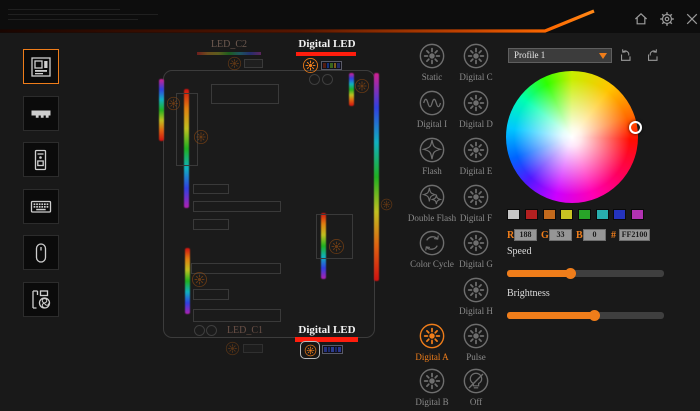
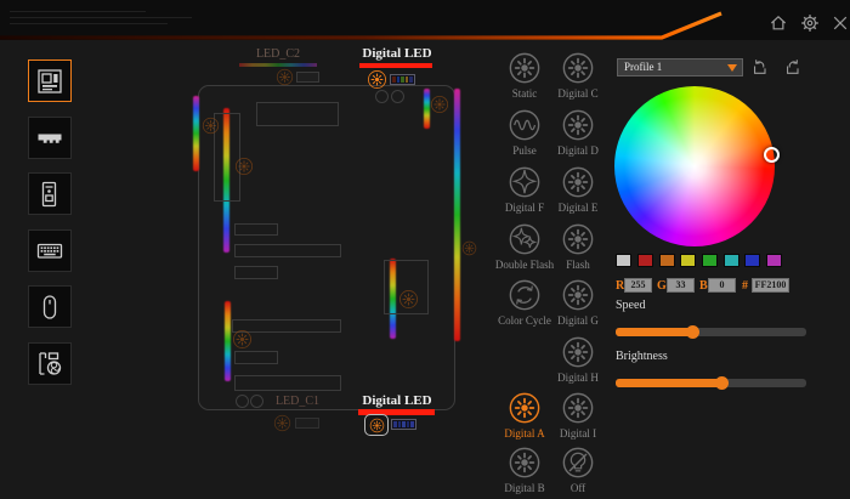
  LED_C2
  Digital LED
  LED_C1
  Digital LED
  Static
  Digital C
- Digital I
+ Pulse
  Digital D
- Flash
+ Digital F
  Digital E
  Double Flash
- Digital F
+ Flash
  Color Cycle
  Digital G
  Digital H
  Digital A
- Pulse
+ Digital I
  Digital B
  Off
  Profile 1
  R
- 188
+ 255
  G
  33
  B
  0
  #
  FF2100
  Speed
  Brightness
